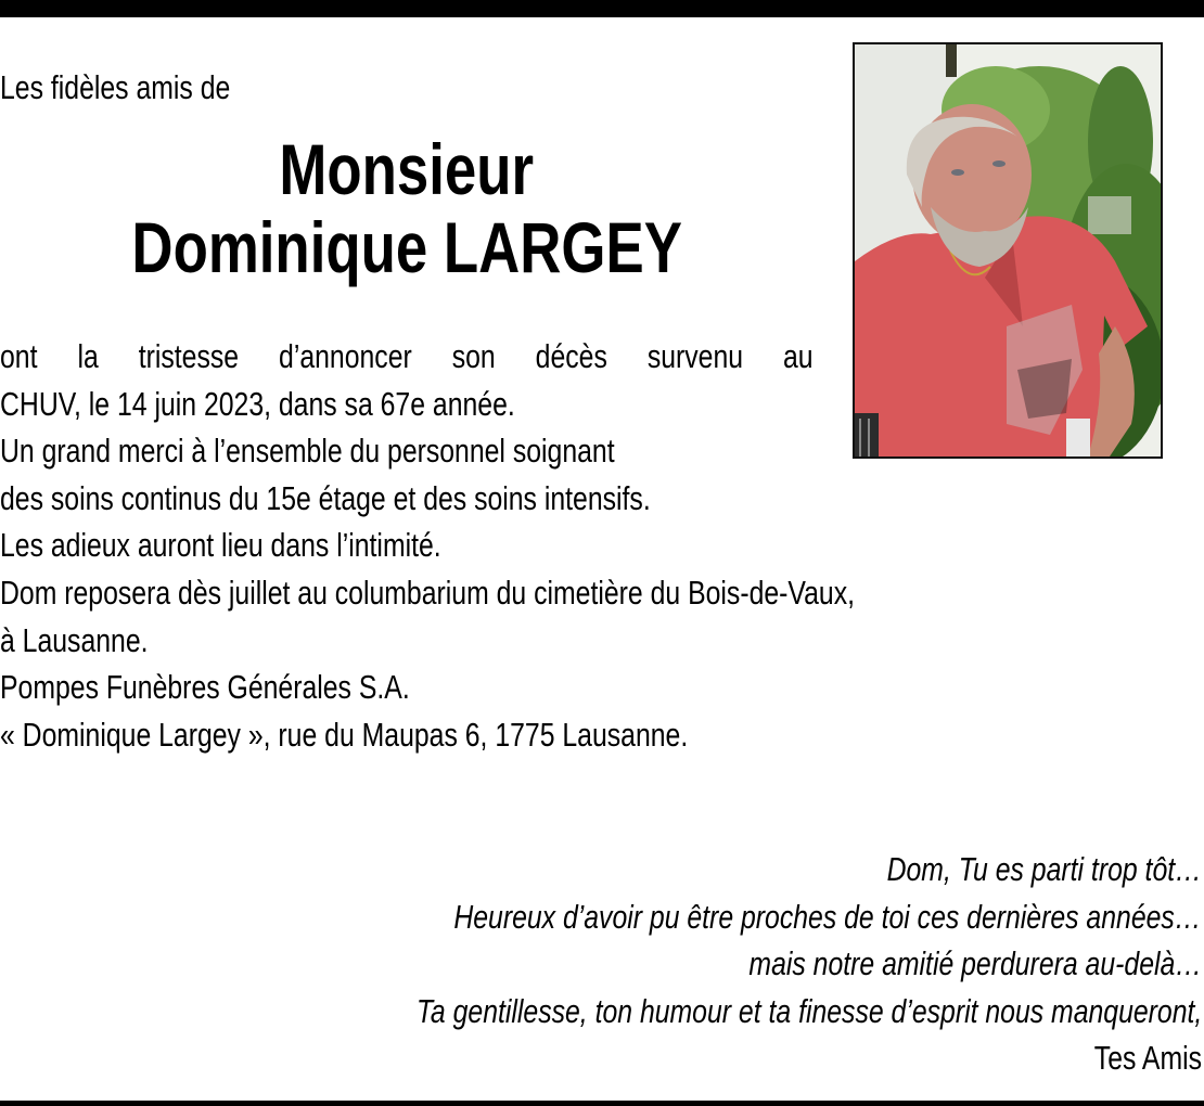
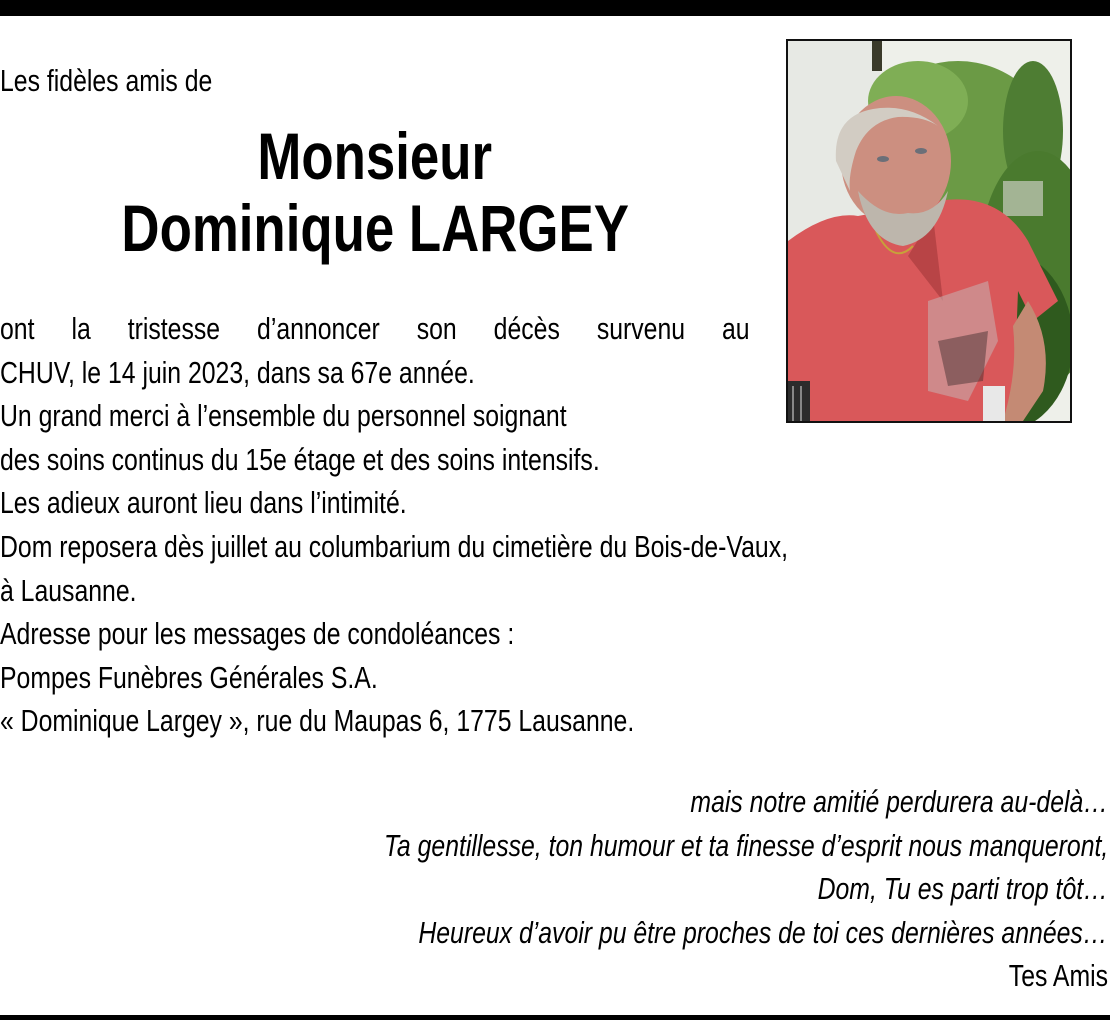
  Les fidèles amis de
  Monsieur
  Dominique LARGEY
  ont la tristesse d’annoncer son décès survenu au
  CHUV, le 14 juin 2023, dans sa 67e année.
  Un grand merci à l’ensemble du personnel soignant
  des soins continus du 15e étage et des soins intensifs.
  Les adieux auront lieu dans l’intimité.
  Dom reposera dès juillet au columbarium du cimetière du Bois-de-Vaux,
  à Lausanne.
+ Adresse pour les messages de condoléances :
  Pompes Funèbres Générales S.A.
  « Dominique Largey », rue du Maupas 6, 1775 Lausanne.
- Dom, Tu es parti trop tôt…
+ mais notre amitié perdurera au-delà…
- Heureux d’avoir pu être proches de toi ces dernières années…
+ Ta gentillesse, ton humour et ta finesse d’esprit nous manqueront,
- mais notre amitié perdurera au-delà…
+ Dom, Tu es parti trop tôt…
- Ta gentillesse, ton humour et ta finesse d’esprit nous manqueront,
+ Heureux d’avoir pu être proches de toi ces dernières années…
  Tes Amis
